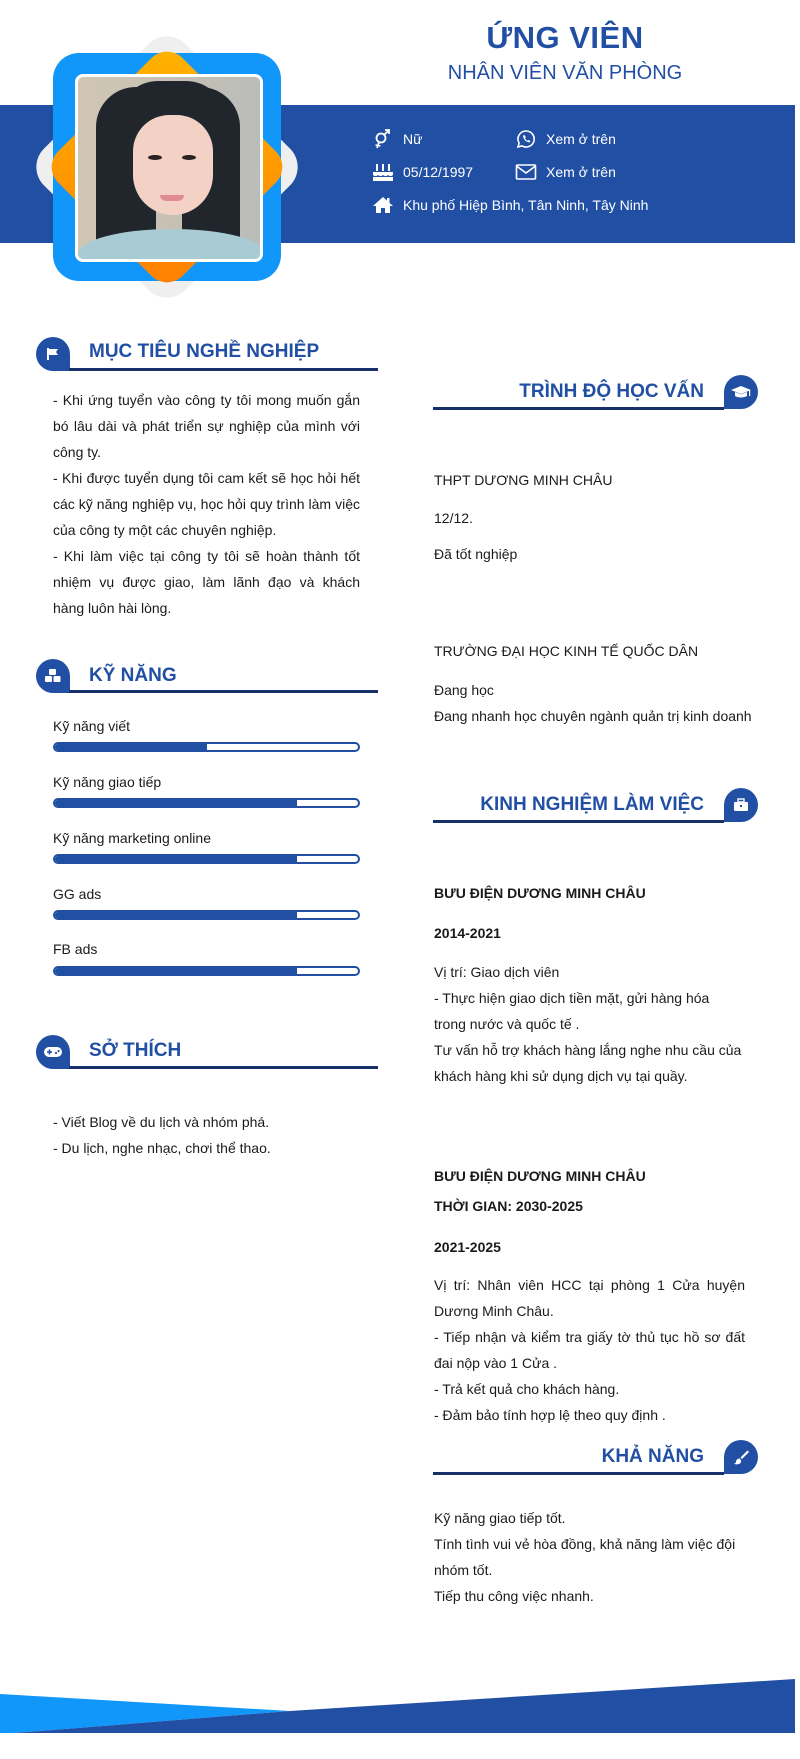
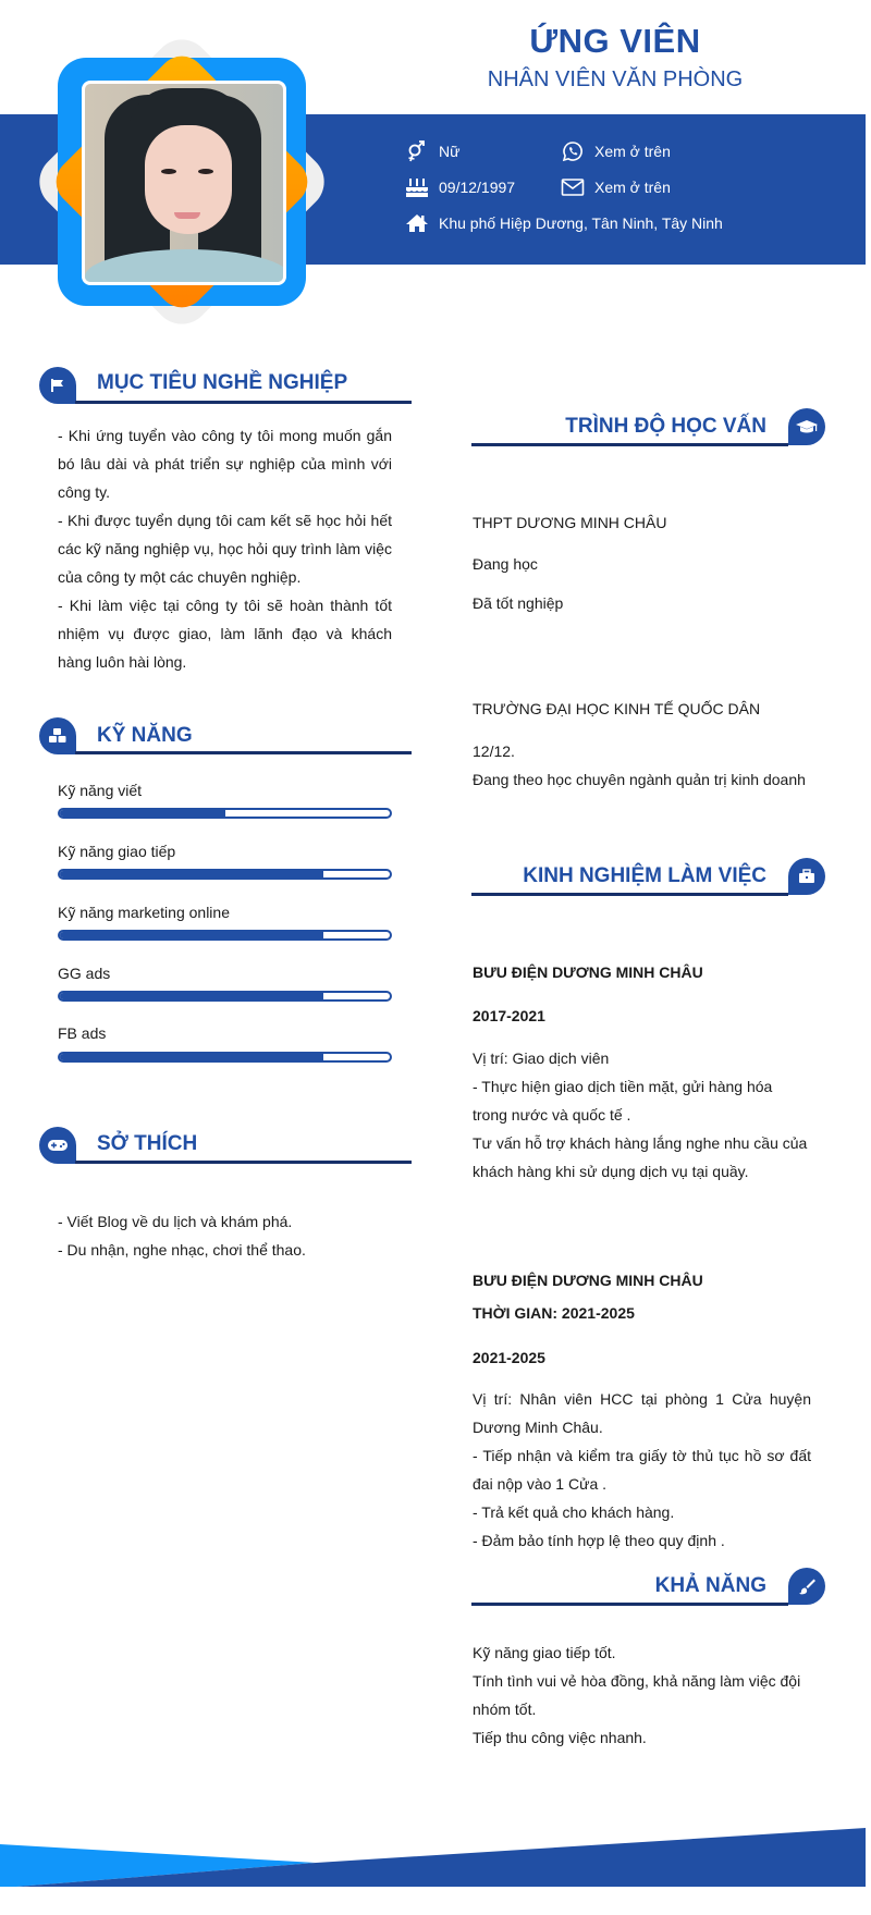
  ỨNG VIÊN
  NHÂN VIÊN VĂN PHÒNG
  Nữ
  Xem ở trên
- 05/12/1997
+ 09/12/1997
  Xem ở trên
- Khu phố Hiệp Bình, Tân Ninh, Tây Ninh
+ Khu phố Hiệp Dương, Tân Ninh, Tây Ninh
  MỤC TIÊU NGHỀ NGHIỆP
  - Khi ứng tuyển vào công ty tôi mong muốn gắn bó lâu dài và phát triển sự nghiệp của mình với công ty.
  - Khi được tuyển dụng tôi cam kết sẽ học hỏi hết các kỹ năng nghiệp vụ, học hỏi quy trình làm việc của công ty một các chuyên nghiệp.
  - Khi làm việc tại công ty tôi sẽ hoàn thành tốt nhiệm vụ được giao, làm lãnh đạo và khách hàng luôn hài lòng.
  KỸ NĂNG
  Kỹ năng viết
  Kỹ năng giao tiếp
  Kỹ năng marketing online
  GG ads
  FB ads
  SỞ THÍCH
- - Viết Blog về du lịch và nhóm phá.
+ - Viết Blog về du lịch và khám phá.
- - Du lịch, nghe nhạc, chơi thể thao.
+ - Du nhận, nghe nhạc, chơi thể thao.
  TRÌNH ĐỘ HỌC VẤN
  THPT DƯƠNG MINH CHÂU
- 12/12.
+ Đang học
  Đã tốt nghiệp
  TRƯỜNG ĐẠI HỌC KINH TẾ QUỐC DÂN
- Đang học
+ 12/12.
- Đang nhanh học chuyên ngành quản trị kinh doanh
+ Đang theo học chuyên ngành quản trị kinh doanh
  KINH NGHIỆM LÀM VIỆC
  BƯU ĐIỆN DƯƠNG MINH CHÂU
- 2014-2021
+ 2017-2021
  Vị trí: Giao dịch viên
  - Thực hiện giao dịch tiền mặt, gửi hàng hóa trong nước và quốc tế .
  Tư vấn hỗ trợ khách hàng lắng nghe nhu cầu của khách hàng khi sử dụng dịch vụ tại quầy.
  BƯU ĐIỆN DƯƠNG MINH CHÂU
- THỜI GIAN: 2030-2025
+ THỜI GIAN: 2021-2025
  2021-2025
  Vị trí: Nhân viên HCC tại phòng 1 Cửa huyện Dương Minh Châu.
  - Tiếp nhận và kiểm tra giấy tờ thủ tục hồ sơ đất đai nộp vào 1 Cửa .
  - Trả kết quả cho khách hàng.
  - Đảm bảo tính hợp lệ theo quy định .
  KHẢ NĂNG
  Kỹ năng giao tiếp tốt.
  Tính tình vui vẻ hòa đồng, khả năng làm việc đội nhóm tốt.
  Tiếp thu công việc nhanh.
